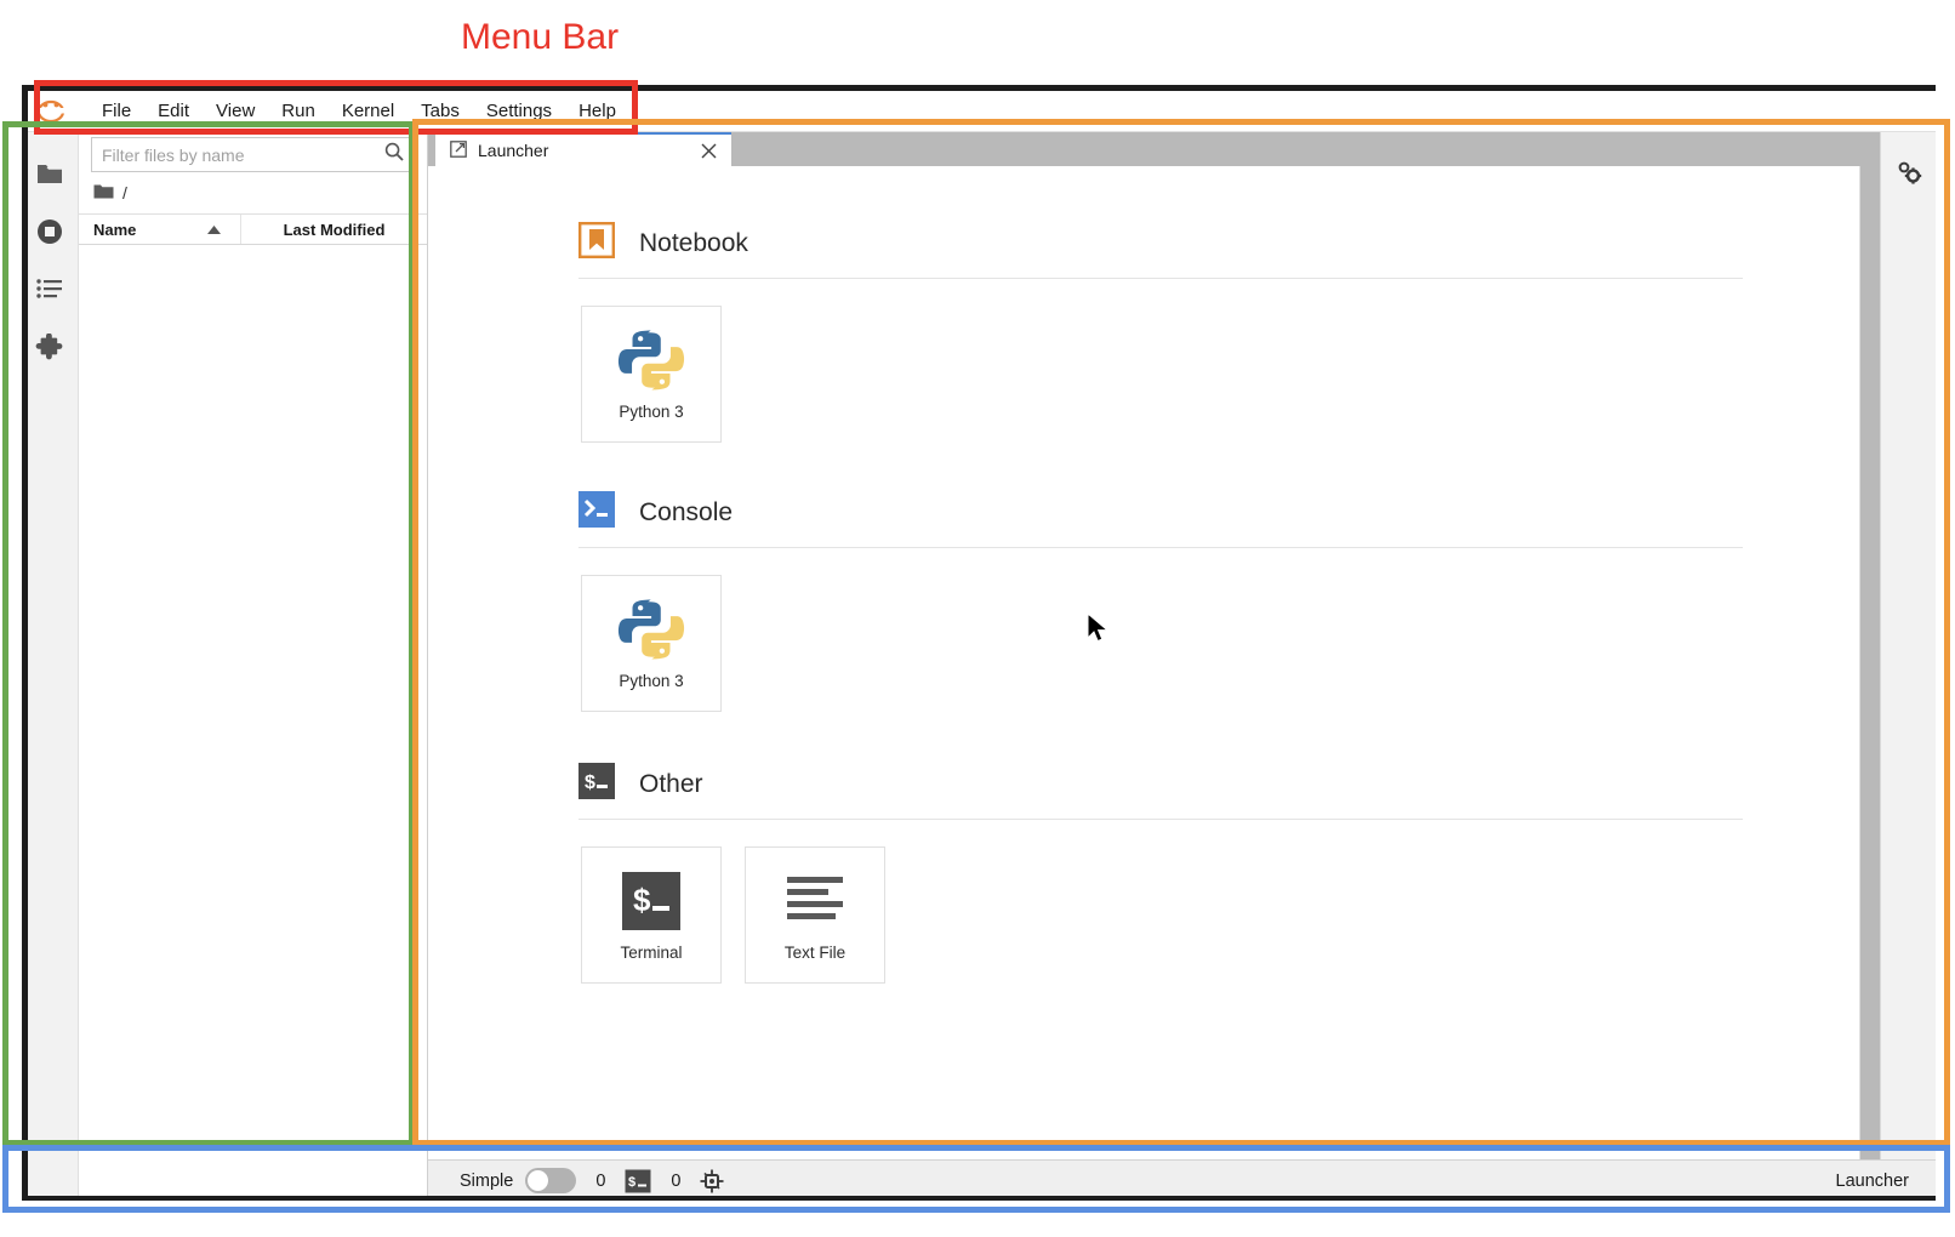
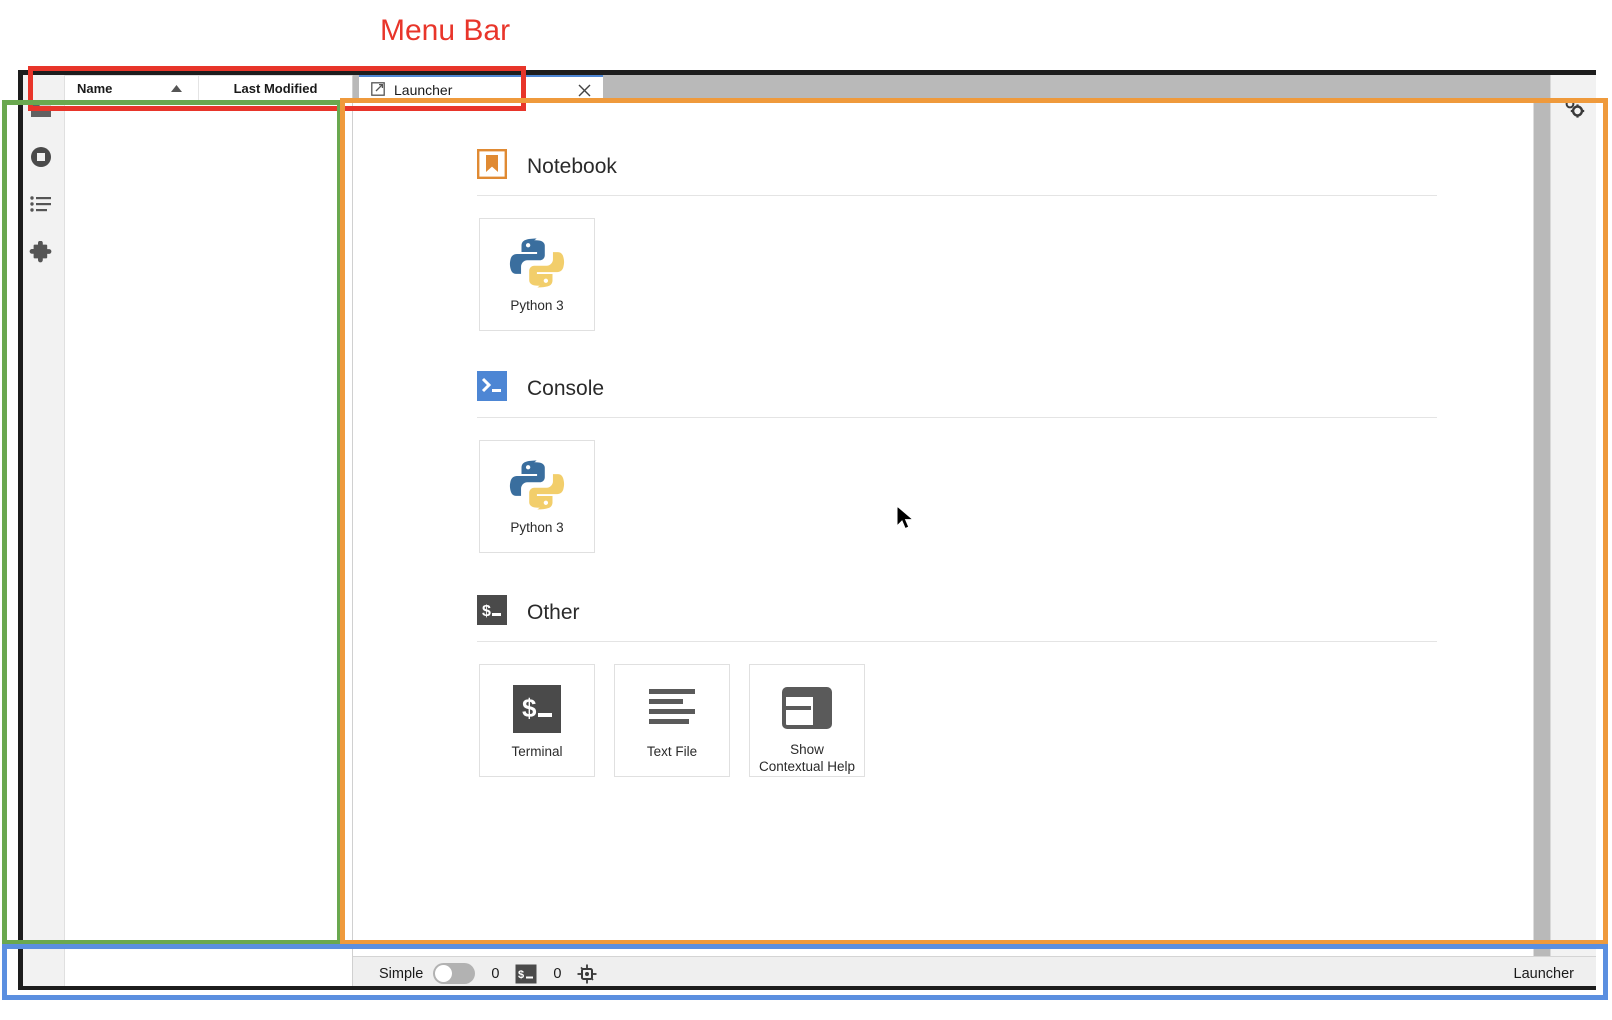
  Menu Bar
- File
- Edit
- View
- Run
- Kernel
- Tabs
- Settings
- Help
- Filter files by name
- /
  Name
  Last Modified
  Launcher
  Notebook
  Python 3
  Console
  Python 3
  $
  Other
  $
  Terminal
  Text File
+ Show
+ Contextual Help
  Simple
  0
  $
  0
  Launcher
